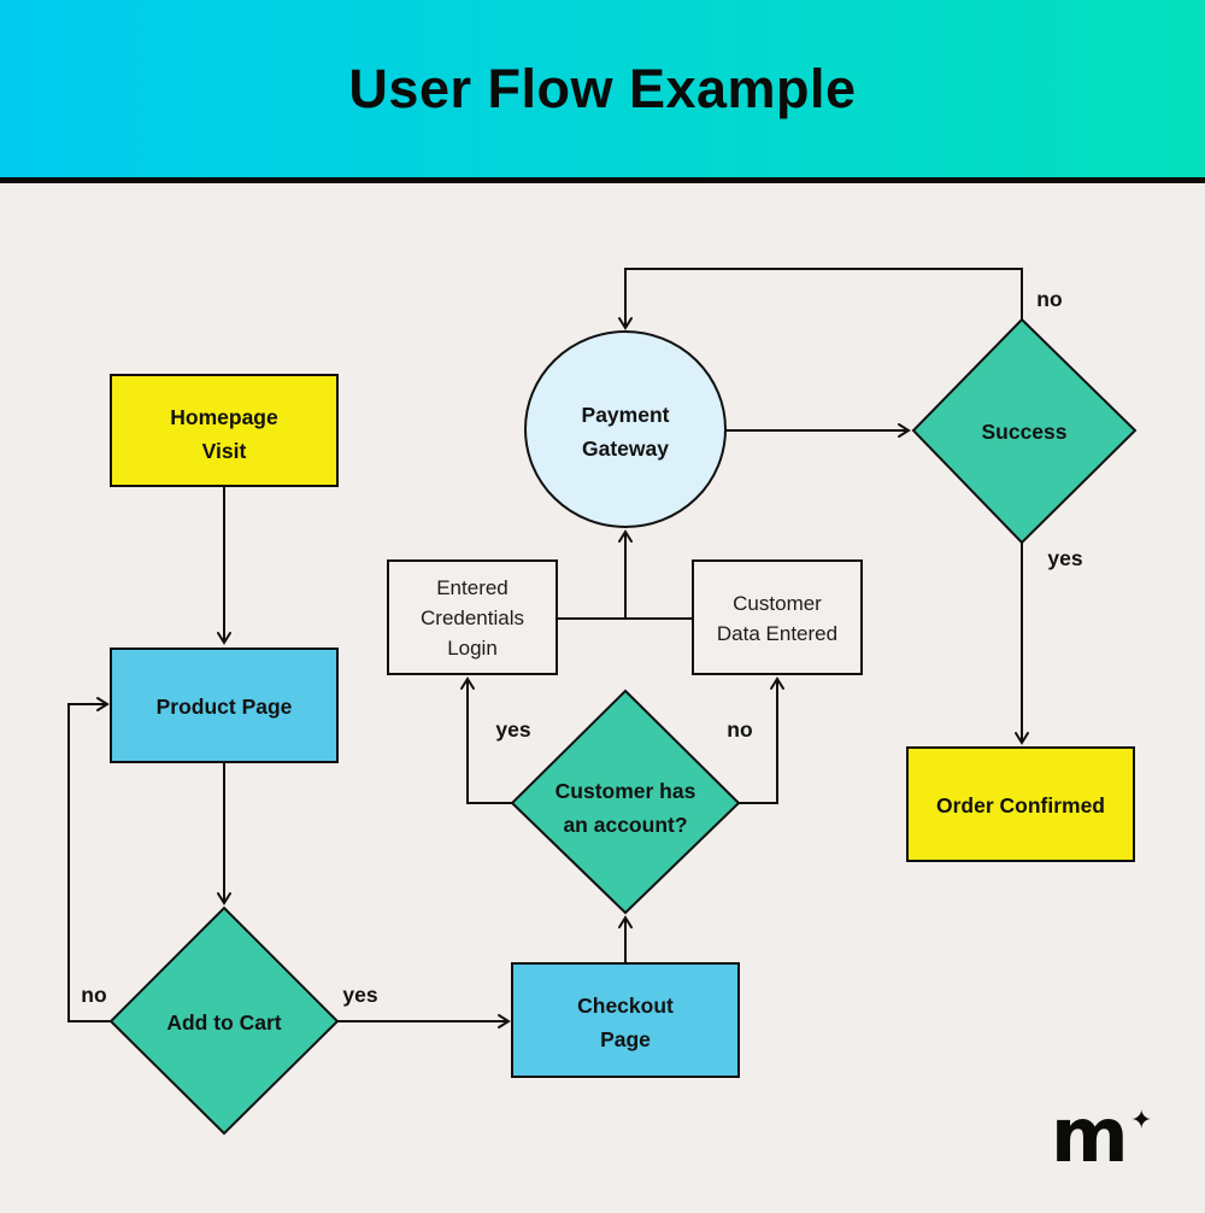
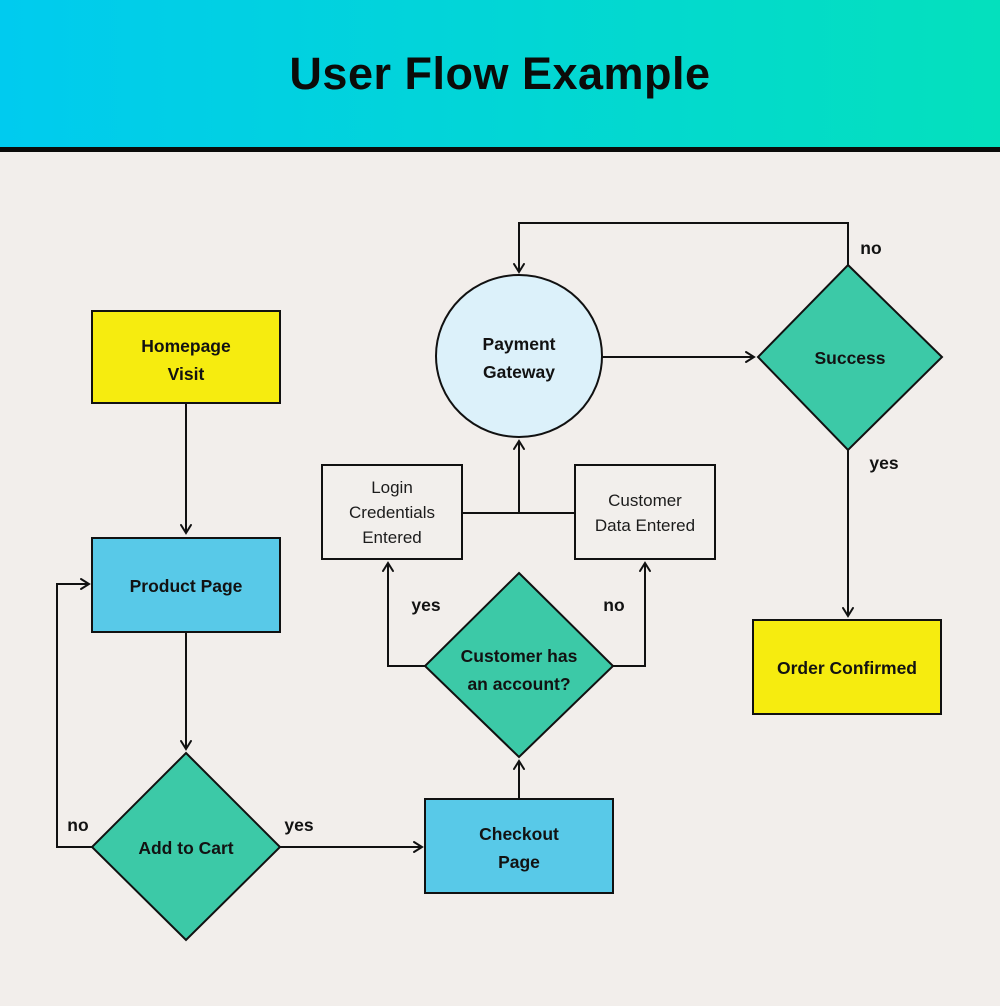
  User Flow Example
  Homepage
  Visit
  Product Page
  Add to Cart
  Checkout
  Page
  Customer has
  an account?
- Entered
+ Login
  Credentials
- Login
+ Entered
  Customer
  Data Entered
  Payment
  Gateway
  Success
  Order Confirmed
  no
  yes
  yes
  no
  no
  yes
- m
- ✦
